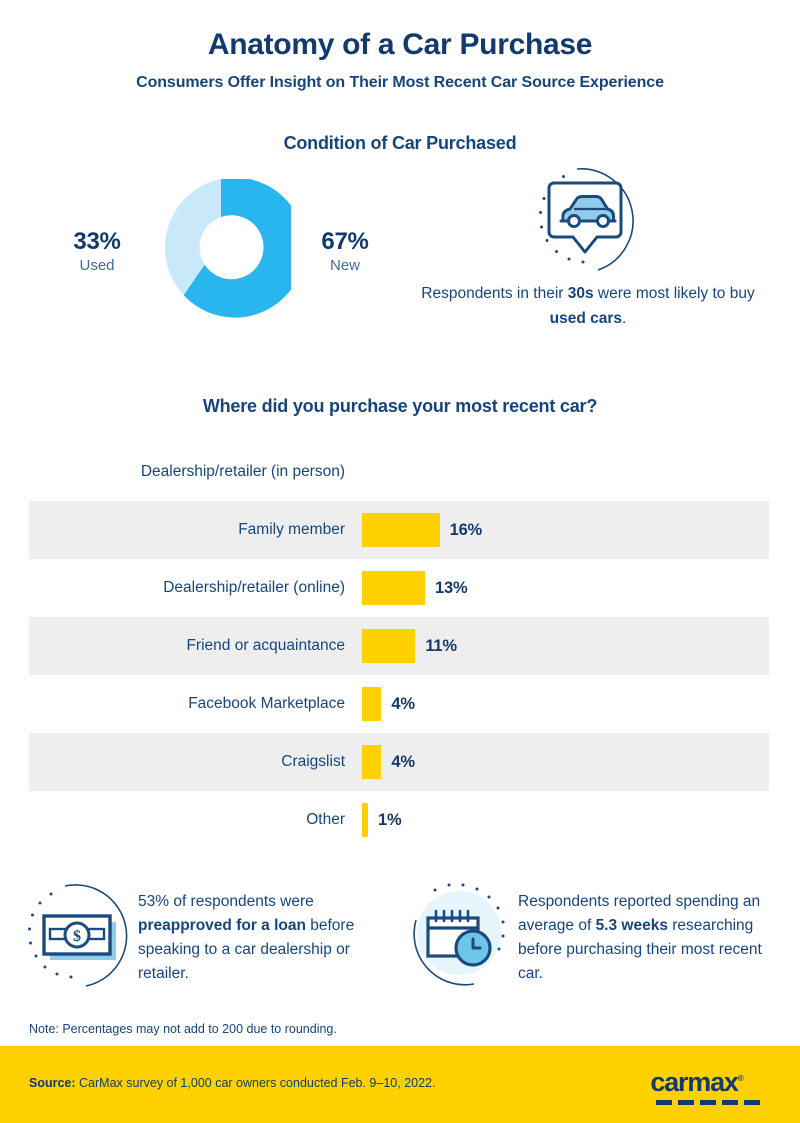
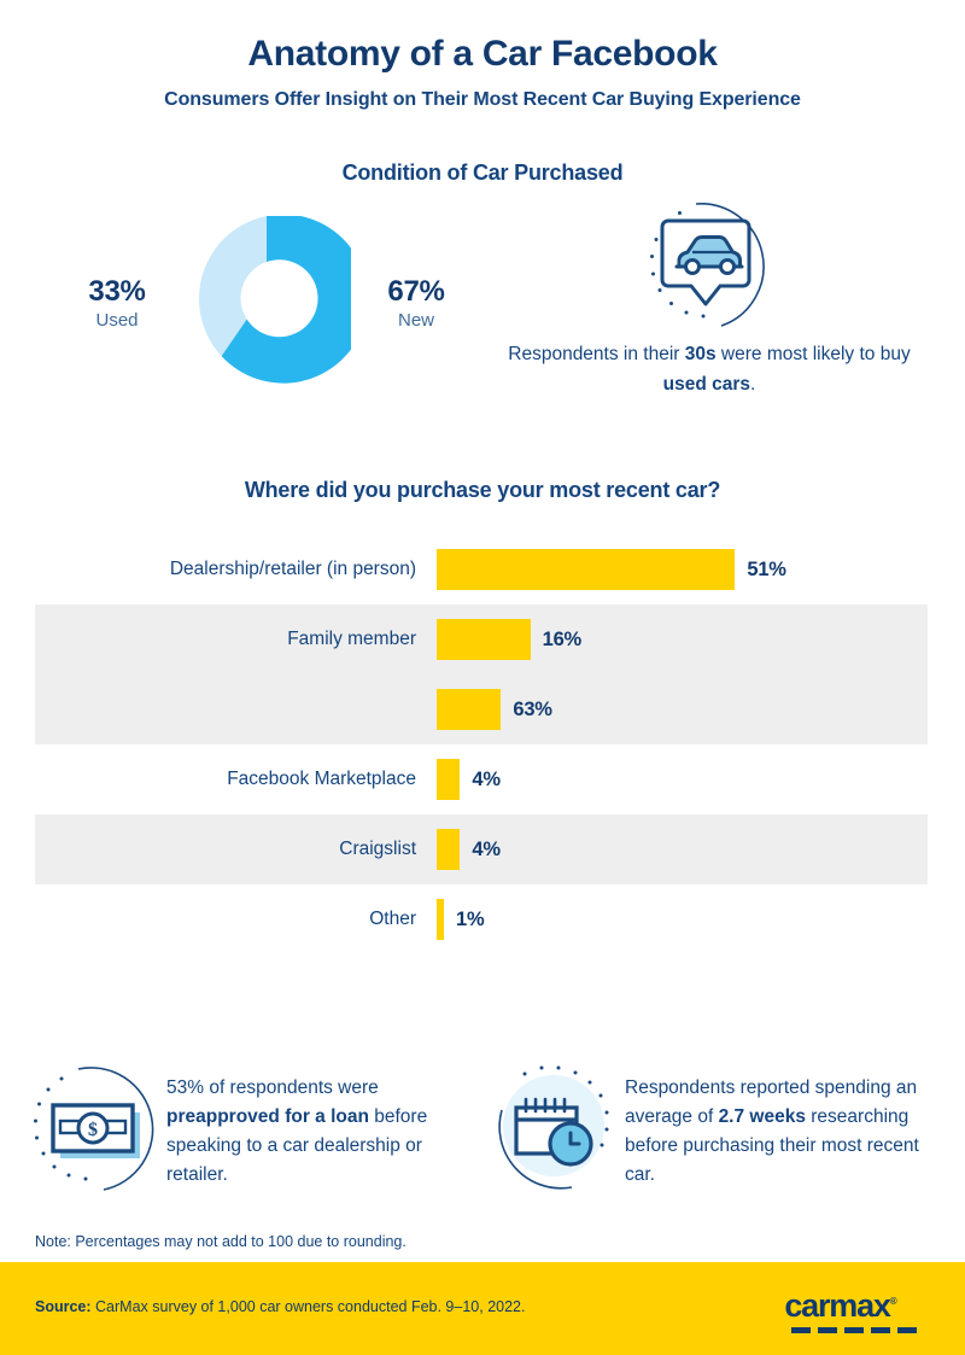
- Anatomy of a Car Purchase
+ Anatomy of a Car Facebook
- Consumers Offer Insight on Their Most Recent Car Source Experience
+ Consumers Offer Insight on Their Most Recent Car Buying Experience
  Condition of Car Purchased
  33%
  Used
  67%
  New
  Respondents in their 30s were most likely to buy used cars.
  Where did you purchase your most recent car?
  Dealership/retailer (in person)
+ 51%
  Family member
  16%
- Dealership/retailer (online)
- 13%
- Friend or acquaintance
- 11%
+ 63%
  Facebook Marketplace
  4%
  Craigslist
  4%
  Other
  1%
  $
  53% of respondents were preapproved for a loan before speaking to a car dealership or retailer.
- Respondents reported spending an average of 5.3 weeks researching before purchasing their most recent car.
+ Respondents reported spending an average of 2.7 weeks researching before purchasing their most recent car.
- Note: Percentages may not add to 200 due to rounding.
+ Note: Percentages may not add to 100 due to rounding.
  Source: CarMax survey of 1,000 car owners conducted Feb. 9–10, 2022.
  carmax®
